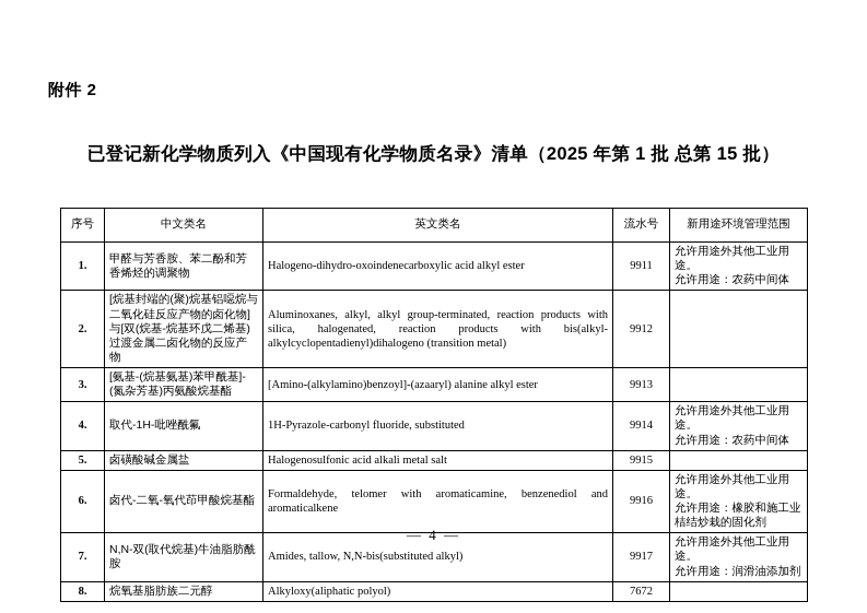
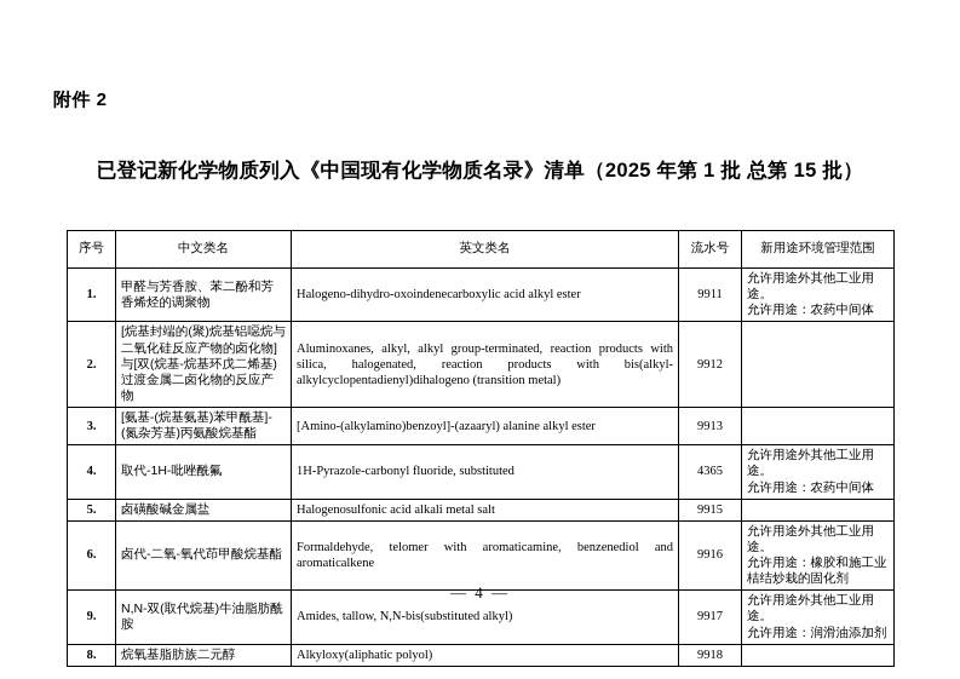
  附件 2
  已登记新化学物质列入《中国现有化学物质名录》清单（2025 年第 1 批 总第 15 批）
  序号	中文类名	英文类名	流水号	新用途环境管理范围
  1.	甲醛与芳香胺、苯二酚和芳香烯烃的调聚物	Halogeno-dihydro-oxoindenecarboxylic acid alkyl ester	9911	允许用途外其他工业用途。允许用途：农药中间体
  2.	[烷基封端的(聚)烷基铝噁烷与二氧化硅反应产物的卤化物]与[双(烷基-烷基环戊二烯基)过渡金属二卤化物的反应产物	Aluminoxanes, alkyl, alkyl group-terminated, reaction products with silica, halogenated, reaction products with bis(alkyl-alkylcyclopentadienyl)dihalogeno (transition metal)	9912
  3.	[氨基-(烷基氨基)苯甲酰基]-(氮杂芳基)丙氨酸烷基酯	[Amino-(alkylamino)benzoyl]-(azaaryl) alanine alkyl ester	9913
- 4.	取代-1H-吡唑酰氟	1H-Pyrazole-carbonyl fluoride, substituted	9914	允许用途外其他工业用途。允许用途：农药中间体
+ 4.	取代-1H-吡唑酰氟	1H-Pyrazole-carbonyl fluoride, substituted	4365	允许用途外其他工业用途。允许用途：农药中间体
  5.	卤磺酸碱金属盐	Halogenosulfonic acid alkali metal salt	9915
  6.	卤代-二氧-氧代茚甲酸烷基酯	Formaldehyde, telomer with aromaticamine, benzenediol and aromaticalkene	9916	允许用途外其他工业用途。允许用途：橡胶和施工业桔结炒栽的固化剂
- 7.	N,N-双(取代烷基)牛油脂肪酰胺	Amides, tallow, N,N-bis(substituted alkyl)	9917	允许用途外其他工业用途。允许用途：润滑油添加剂
+ 9.	N,N-双(取代烷基)牛油脂肪酰胺	Amides, tallow, N,N-bis(substituted alkyl)	9917	允许用途外其他工业用途。允许用途：润滑油添加剂
- 8.	烷氧基脂肪族二元醇	Alkyloxy(aliphatic polyol)	7672
+ 8.	烷氧基脂肪族二元醇	Alkyloxy(aliphatic polyol)	9918
  — 4 —
